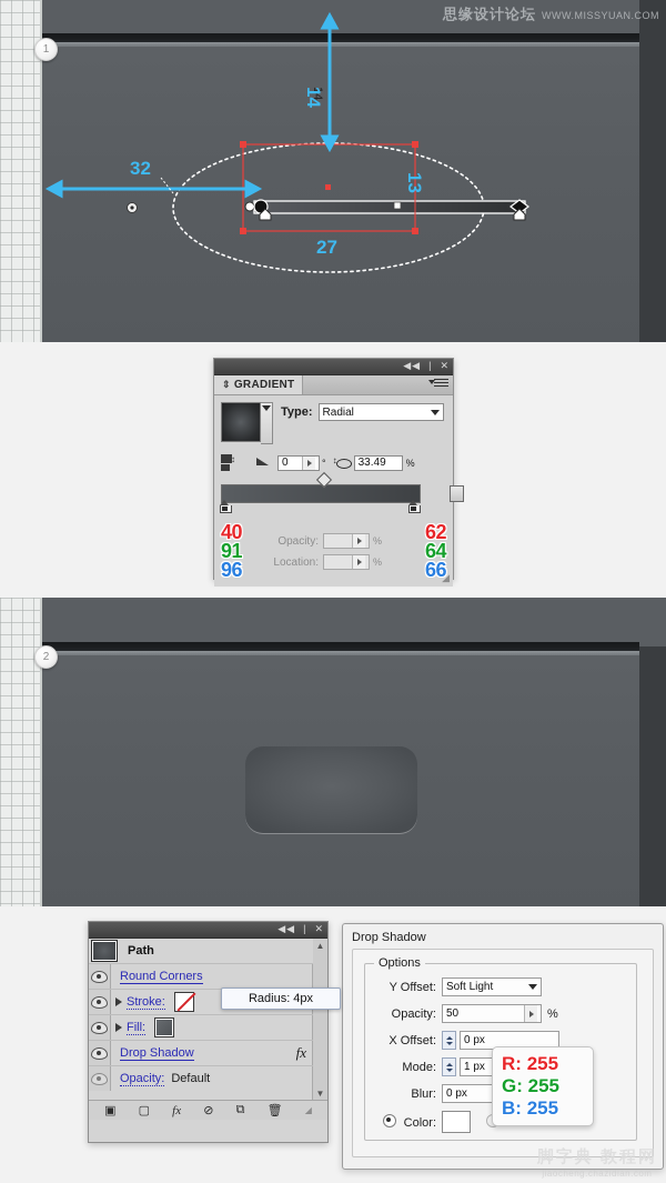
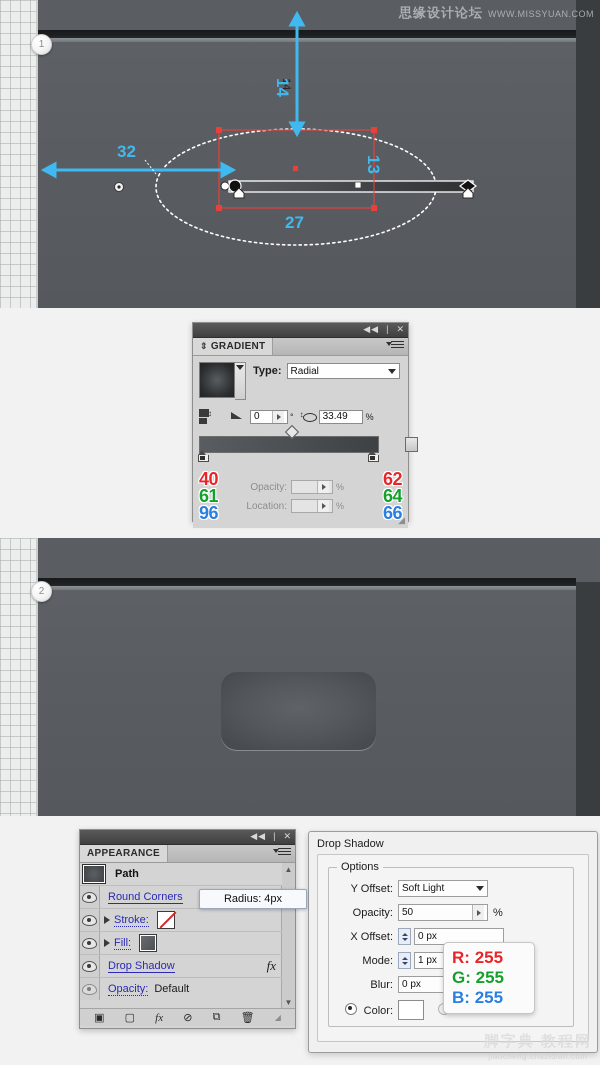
  32
  27
  1
  思缘设计论坛
  WWW.MISSYUAN.COM
  ◀◀ | ✕
  ⇕
  GRADIENT
  Type:
  Radial
  ↕
  0
  °
  ↕
  33.49
  %
  40
- 91
+ 61
  96
  Opacity:
  %
  Location:
  %
  62
  64
  66
  ◢
  2
  ◀◀ | ✕
+ APPEARANCE
  ▲
  ▼
  Path
  Round Corners
  Stroke:
  Fill:
  Drop Shadow
  fx
  Opacity:
  Default
  ▣
  ▢
  fx
  ⊘
  ⧉
  🗑
  ◢
  Radius: 4px
  Drop Shadow
  Options
  Y Offset:
  Soft Light
  Opacity:
  50
  %
  X Offset:
  0 px
  Mode:
  1 px
  Blur:
  0 px
  Color:
  R: 255
  G: 255
  B: 255
  脚字典 教程网
  jiaocheng.chazidian.com
